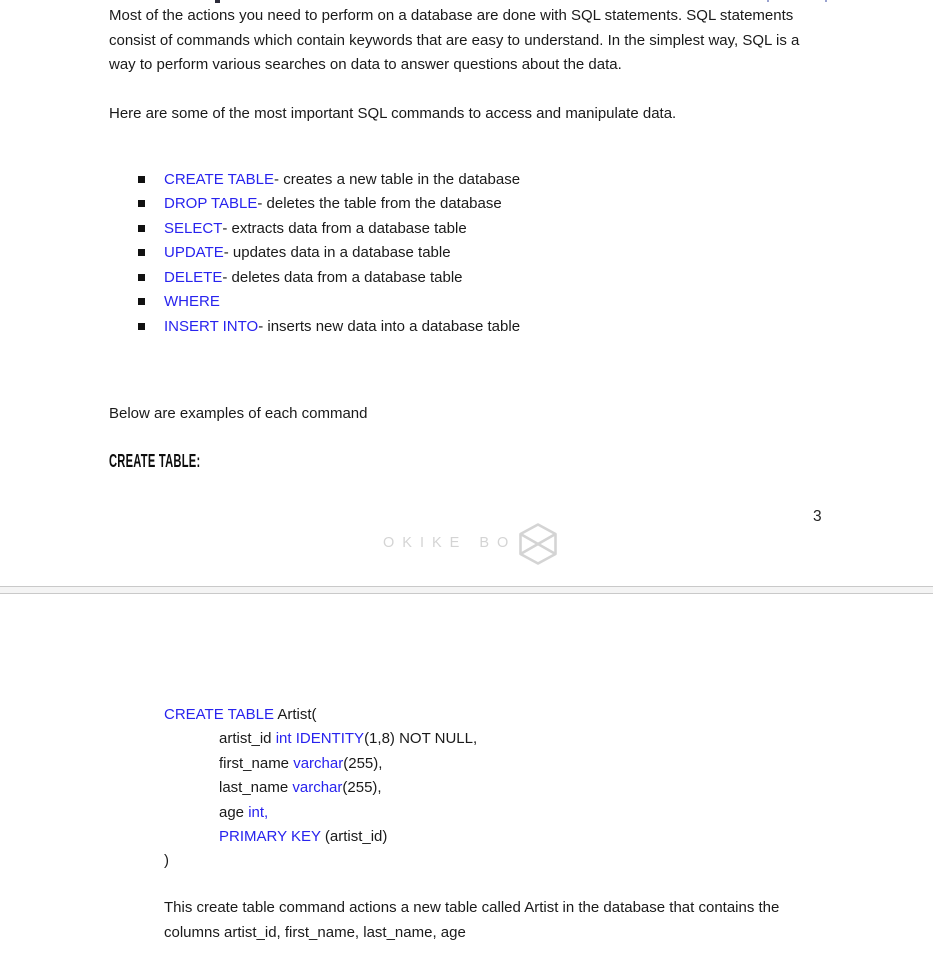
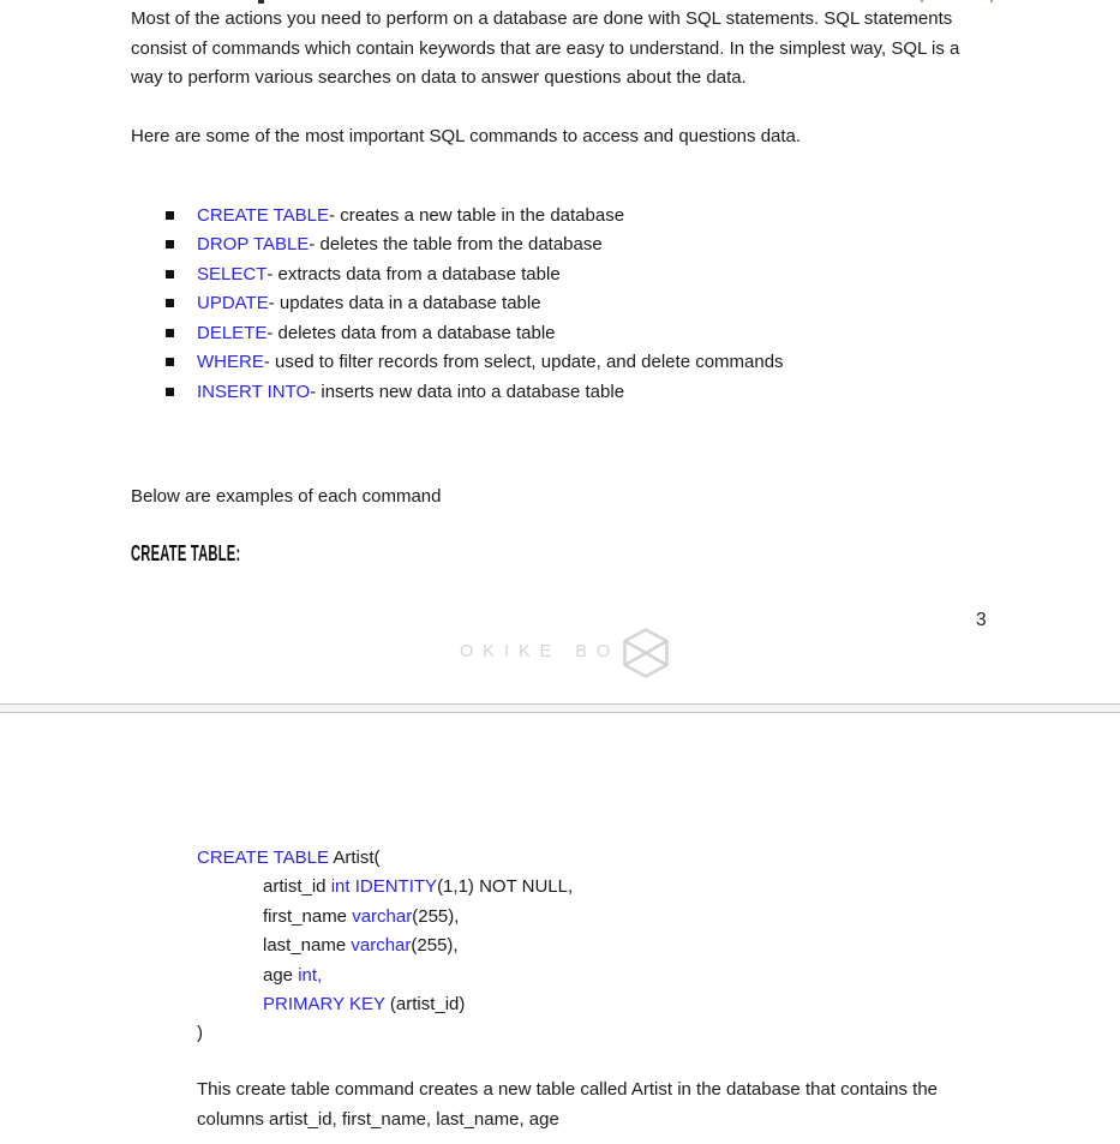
  Most of the actions you need to perform on a database are done with SQL statements. SQL statements consist of commands which contain keywords that are easy to understand. In the simplest way, SQL is a way to perform various searches on data to answer questions about the data.
- Here are some of the most important SQL commands to access and manipulate data.
+ Here are some of the most important SQL commands to access and questions data.
  CREATE TABLE
  - creates a new table in the database
  DROP TABLE
  - deletes the table from the database
  SELECT
  - extracts data from a database table
  UPDATE
  - updates data in a database table
  DELETE
  - deletes data from a database table
  WHERE
+ - used to filter records from select, update, and delete commands
  INSERT INTO
  - inserts new data into a database table
  Below are examples of each command
  CREATE TABLE:
  3
  OKIKE BO
  CREATE TABLE Artist(
- artist_id int IDENTITY(1,8) NOT NULL,
+ artist_id int IDENTITY(1,1) NOT NULL,
  first_name varchar(255),
  last_name varchar(255),
  age int,
  PRIMARY KEY (artist_id)
  )
- This create table command actions a new table called Artist in the database that contains the columns artist_id, first_name, last_name, age
+ This create table command creates a new table called Artist in the database that contains the columns artist_id, first_name, last_name, age
